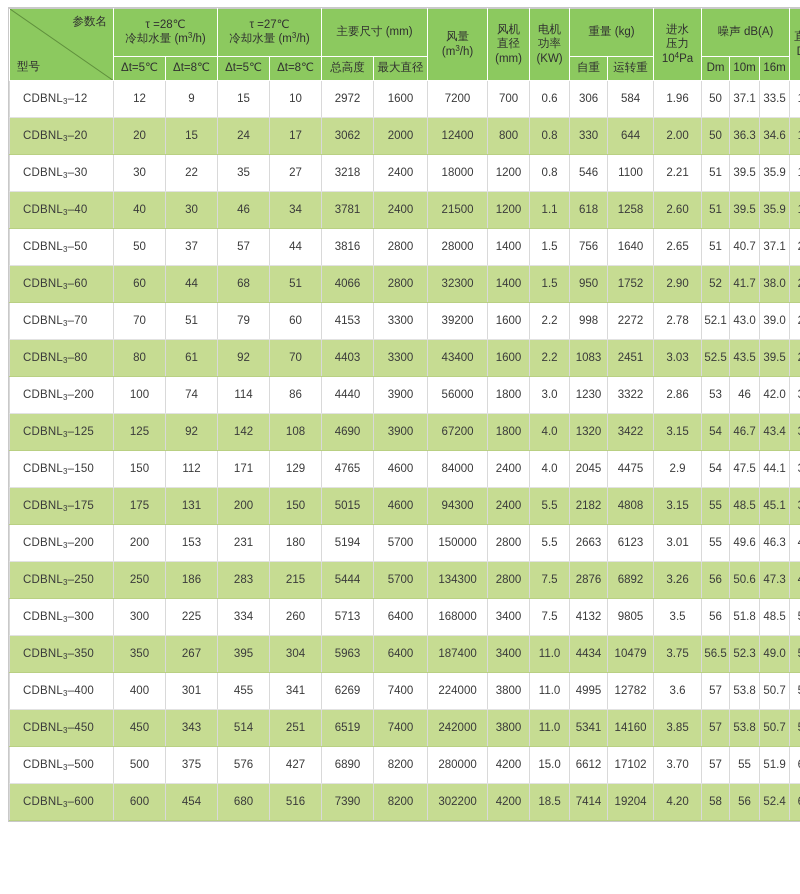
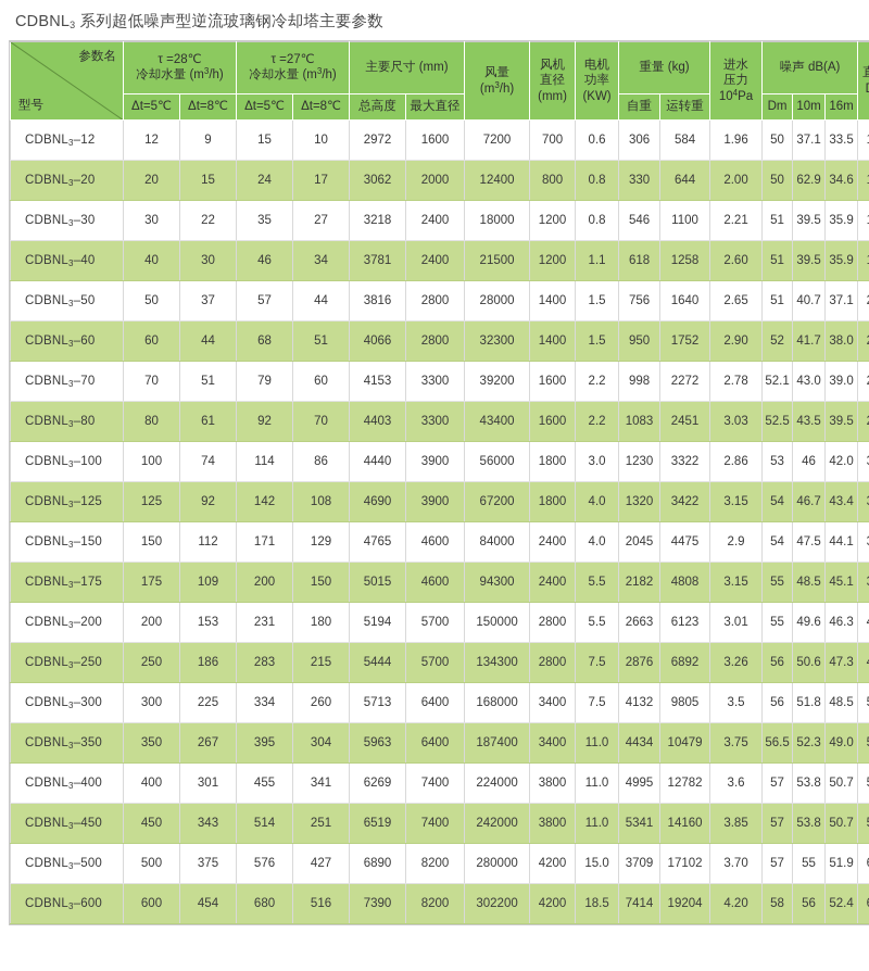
+ CDBNL3 系列超低噪声型逆流玻璃钢冷却塔主要参数
  参数名 型号	τ =28℃ 冷却水量 (m3/h)	τ =27℃ 冷却水量 (m3/h)	主要尺寸 (mm)	风量 (m3/h)	风机 直径 (mm)	电机 功率 (KW)	重量 (kg)	进水 压力 104Pa	噪声 dB(A)
  Δt=5℃	Δt=8℃	Δt=5℃	Δt=8℃	总高度	最大直径	自重	运转重	Dm	10m	16m
  CDBNL3–12	12	9	15	10	2972	1600	7200	700	0.6	306	584	1.96	50	37.1	33.5
- CDBNL3–20	20	15	24	17	3062	2000	12400	800	0.8	330	644	2.00	50	36.3	34.6
+ CDBNL3–20	20	15	24	17	3062	2000	12400	800	0.8	330	644	2.00	50	62.9	34.6
  CDBNL3–30	30	22	35	27	3218	2400	18000	1200	0.8	546	1100	2.21	51	39.5	35.9
  CDBNL3–40	40	30	46	34	3781	2400	21500	1200	1.1	618	1258	2.60	51	39.5	35.9
  CDBNL3–50	50	37	57	44	3816	2800	28000	1400	1.5	756	1640	2.65	51	40.7	37.1
  CDBNL3–60	60	44	68	51	4066	2800	32300	1400	1.5	950	1752	2.90	52	41.7	38.0
  CDBNL3–70	70	51	79	60	4153	3300	39200	1600	2.2	998	2272	2.78	52.1	43.0	39.0
  CDBNL3–80	80	61	92	70	4403	3300	43400	1600	2.2	1083	2451	3.03	52.5	43.5	39.5
- CDBNL3–200	100	74	114	86	4440	3900	56000	1800	3.0	1230	3322	2.86	53	46	42.0
+ CDBNL3–100	100	74	114	86	4440	3900	56000	1800	3.0	1230	3322	2.86	53	46	42.0
  CDBNL3–125	125	92	142	108	4690	3900	67200	1800	4.0	1320	3422	3.15	54	46.7	43.4
  CDBNL3–150	150	112	171	129	4765	4600	84000	2400	4.0	2045	4475	2.9	54	47.5	44.1
- CDBNL3–175	175	131	200	150	5015	4600	94300	2400	5.5	2182	4808	3.15	55	48.5	45.1
+ CDBNL3–175	175	109	200	150	5015	4600	94300	2400	5.5	2182	4808	3.15	55	48.5	45.1
  CDBNL3–200	200	153	231	180	5194	5700	150000	2800	5.5	2663	6123	3.01	55	49.6	46.3
  CDBNL3–250	250	186	283	215	5444	5700	134300	2800	7.5	2876	6892	3.26	56	50.6	47.3
  CDBNL3–300	300	225	334	260	5713	6400	168000	3400	7.5	4132	9805	3.5	56	51.8	48.5
  CDBNL3–350	350	267	395	304	5963	6400	187400	3400	11.0	4434	10479	3.75	56.5	52.3	49.0
  CDBNL3–400	400	301	455	341	6269	7400	224000	3800	11.0	4995	12782	3.6	57	53.8	50.7
  CDBNL3–450	450	343	514	251	6519	7400	242000	3800	11.0	5341	14160	3.85	57	53.8	50.7
- CDBNL3–500	500	375	576	427	6890	8200	280000	4200	15.0	6612	17102	3.70	57	55	51.9
+ CDBNL3–500	500	375	576	427	6890	8200	280000	4200	15.0	3709	17102	3.70	57	55	51.9
  CDBNL3–600	600	454	680	516	7390	8200	302200	4200	18.5	7414	19204	4.20	58	56	52.4
